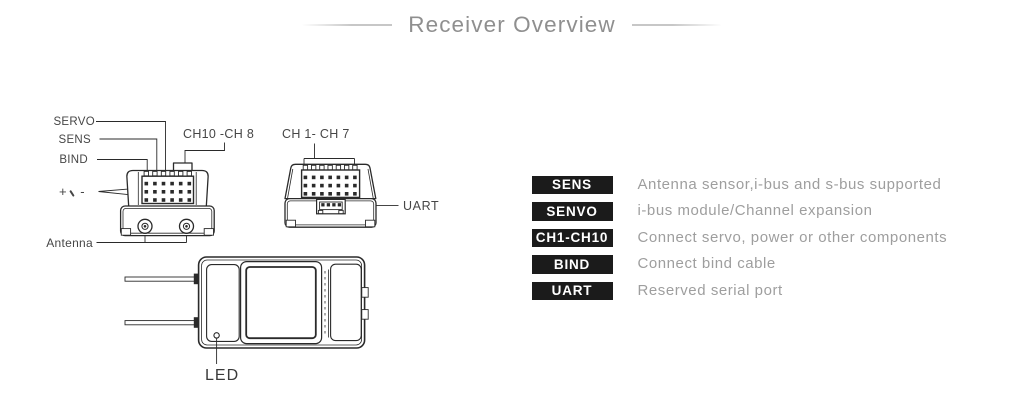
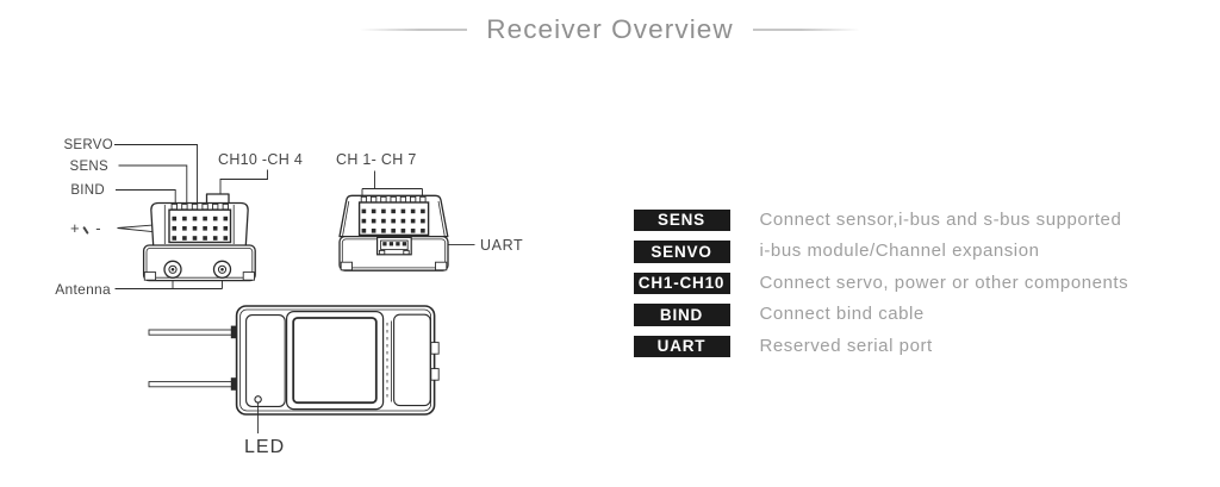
  Receiver Overview
  SERVO
  SENS
  BIND
  +
  -
  Antenna
- CH10 -CH 8
+ CH10 -CH 4
  CH 1- CH 7
  UART
  LED
  SENS
- Antenna sensor,i-bus and s-bus supported
+ Connect sensor,i-bus and s-bus supported
  SENVO
  i-bus module/Channel expansion
  CH1-CH10
  Connect servo, power or other components
  BIND
  Connect bind cable
  UART
  Reserved serial port
